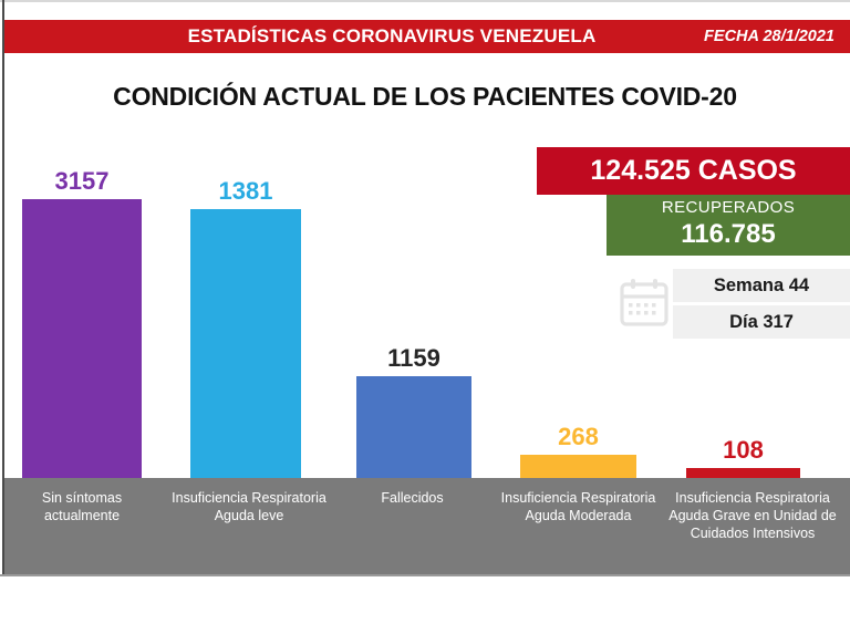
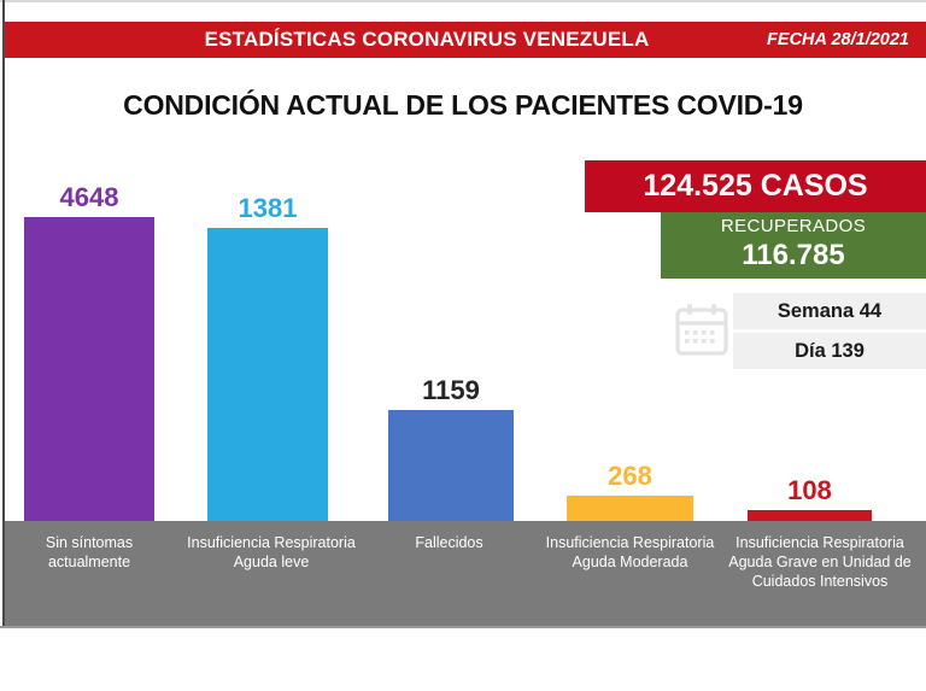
  ESTADÍSTICAS CORONAVIRUS VENEZUELA
  FECHA 28/1/2021
- CONDICIÓN ACTUAL DE LOS PACIENTES COVID-20
+ CONDICIÓN ACTUAL DE LOS PACIENTES COVID-19
  124.525 CASOS
  RECUPERADOS
  116.785
  Semana 44
- Día 317
+ Día 139
- 3157
+ 4648
  1381
  1159
  268
  108
  Sin síntomas actualmente
  Insuficiencia Respiratoria Aguda leve
  Fallecidos
  Insuficiencia Respiratoria Aguda Moderada
  Insuficiencia Respiratoria Aguda Grave en Unidad de Cuidados Intensivos
